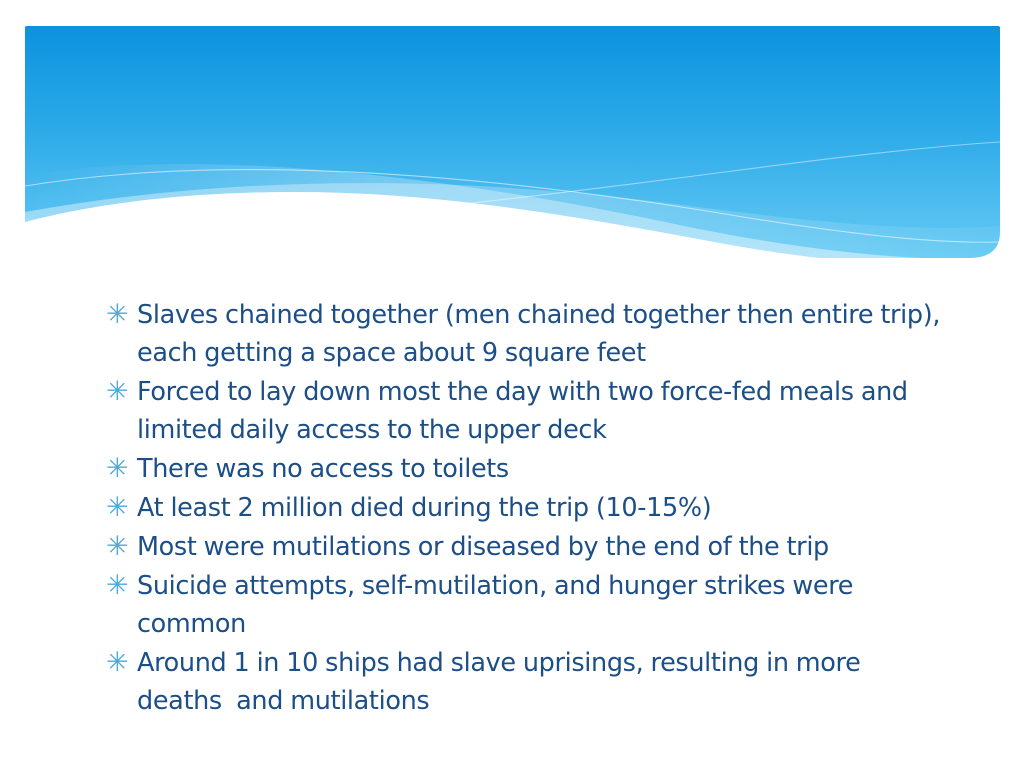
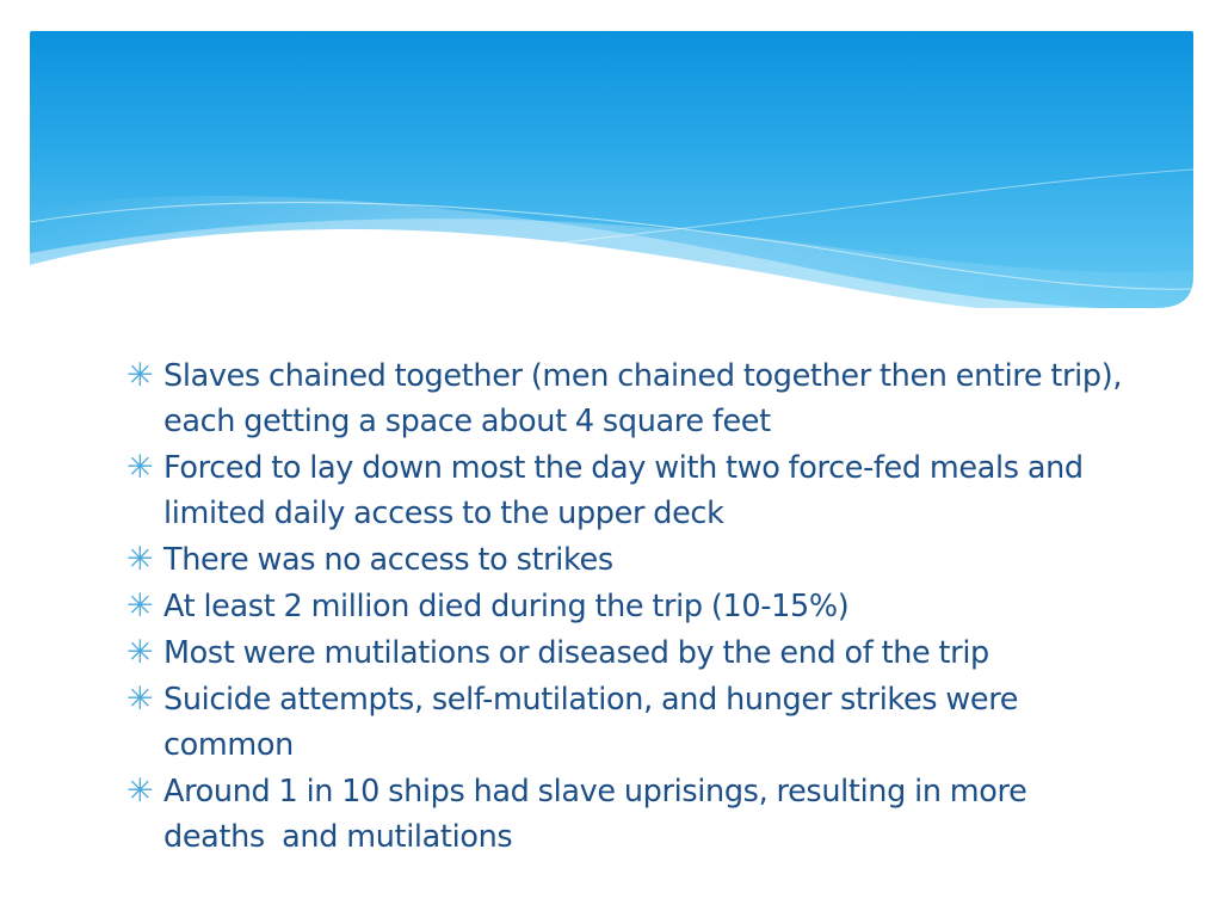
  ✳
- Slaves chained together (men chained together then entire trip), each getting a space about 9 square feet
+ Slaves chained together (men chained together then entire trip), each getting a space about 4 square feet
  ✳
  Forced to lay down most the day with two force-fed meals and limited daily access to the upper deck
  ✳
- There was no access to toilets
+ There was no access to strikes
  ✳
  At least 2 million died during the trip (10-15%)
  ✳
  Most were mutilations or diseased by the end of the trip
  ✳
  Suicide attempts, self-mutilation, and hunger strikes were common
  ✳
  Around 1 in 10 ships had slave uprisings, resulting in more deaths and mutilations
